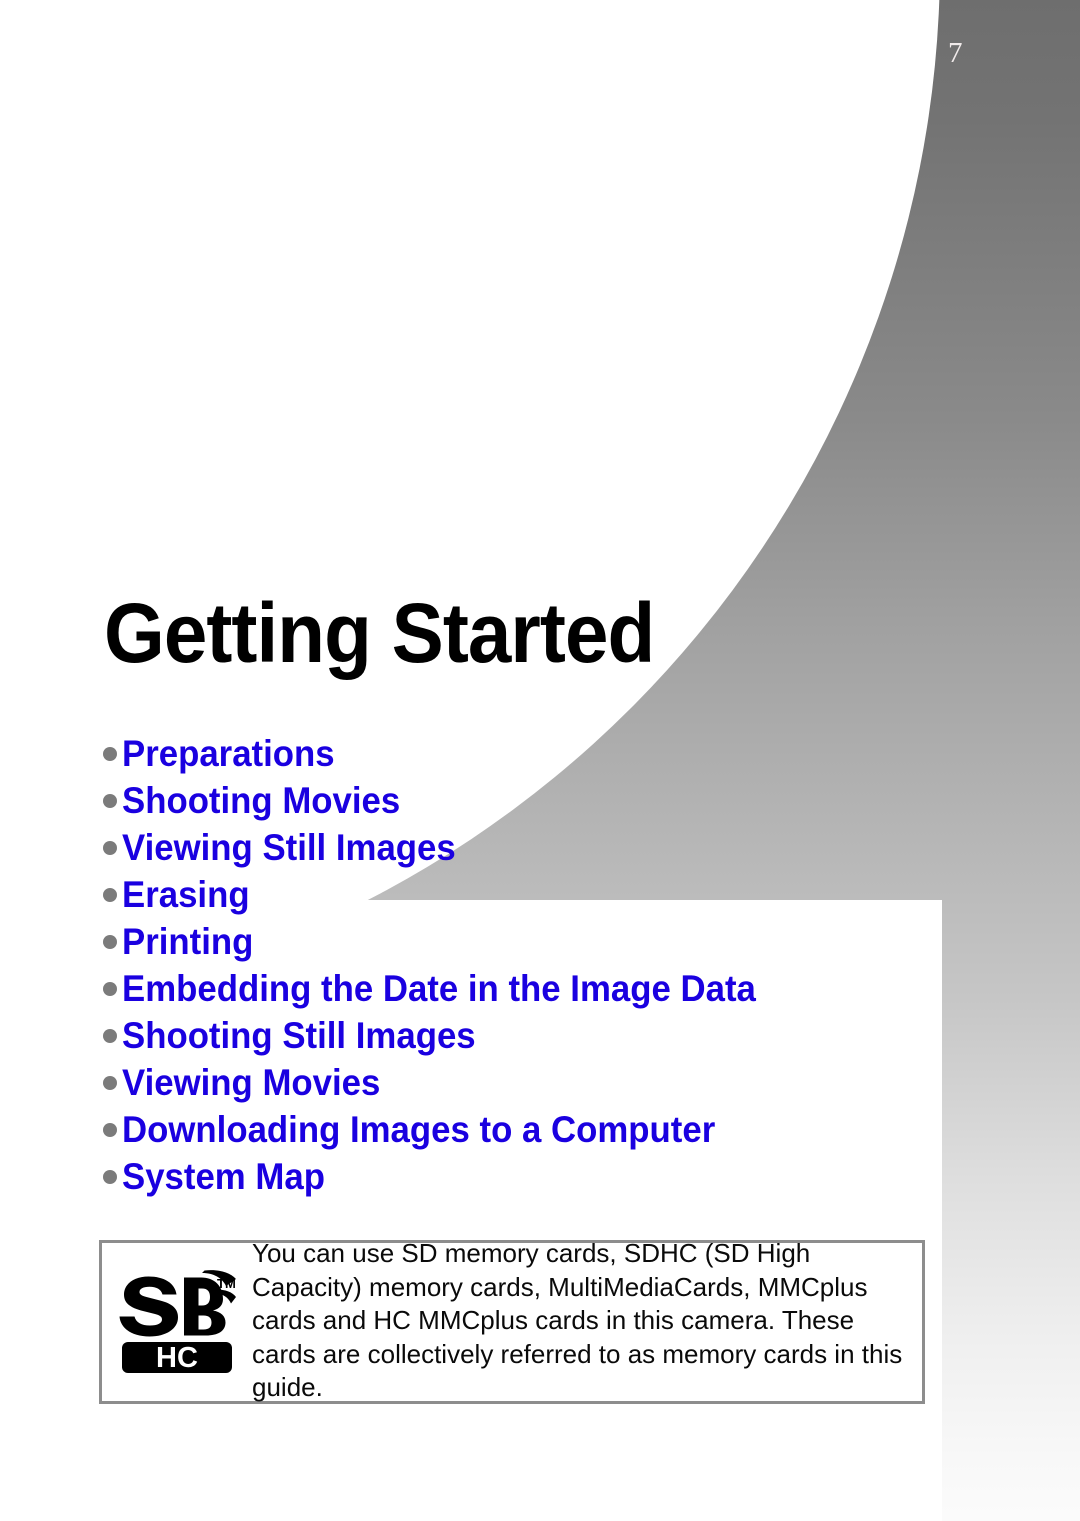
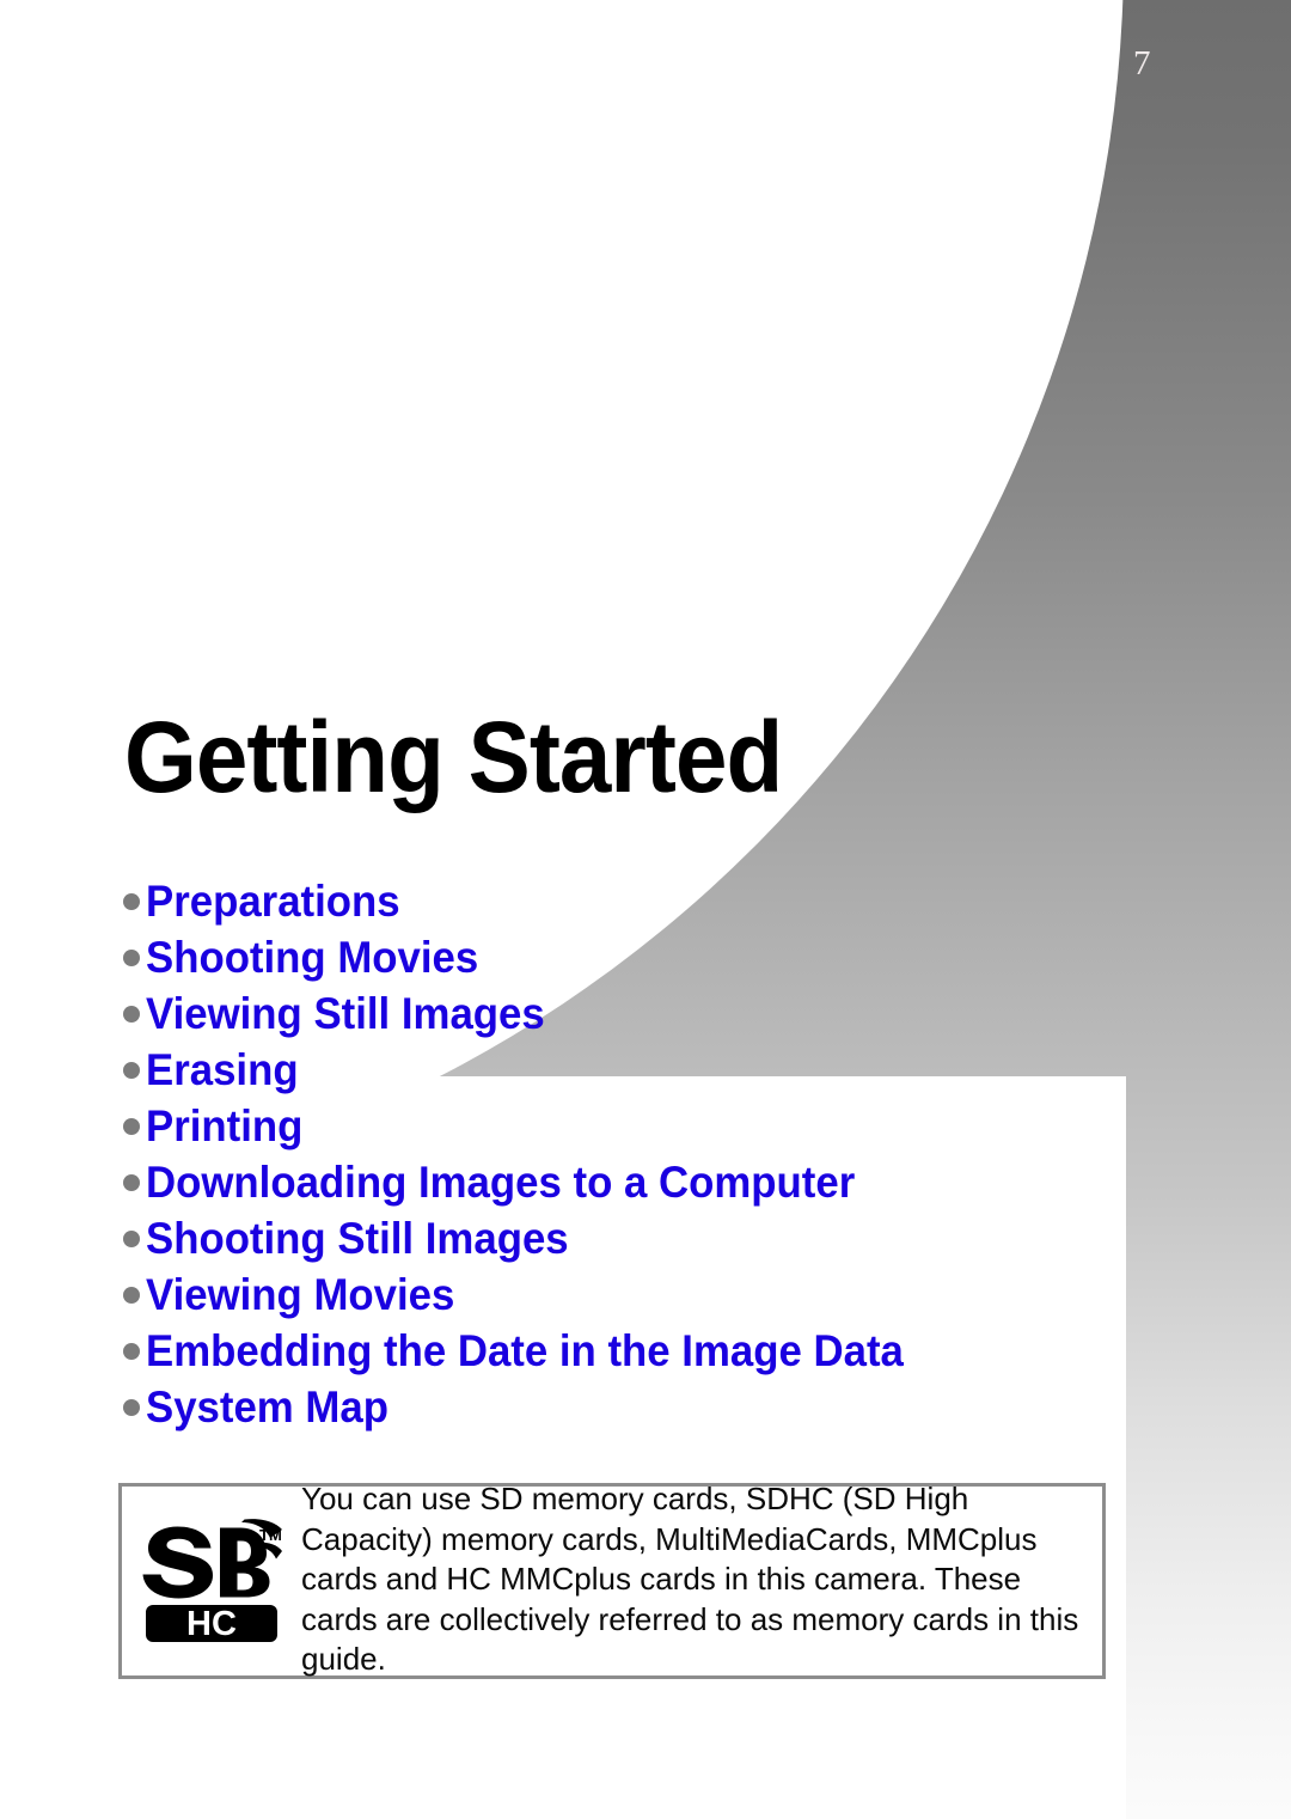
  7
  Getting Started
  Preparations
  Shooting Movies
  Viewing Still Images
  Erasing
  Printing
- Embedding the Date in the Image Data
+ Downloading Images to a Computer
  Shooting Still Images
  Viewing Movies
- Downloading Images to a Computer
+ Embedding the Date in the Image Data
  System Map
  TM
  HC
  You can use SD memory cards, SDHC (SD High Capacity) memory cards, MultiMediaCards, MMCplus cards and HC MMCplus cards in this camera. These cards are collectively referred to as memory cards in this guide.
